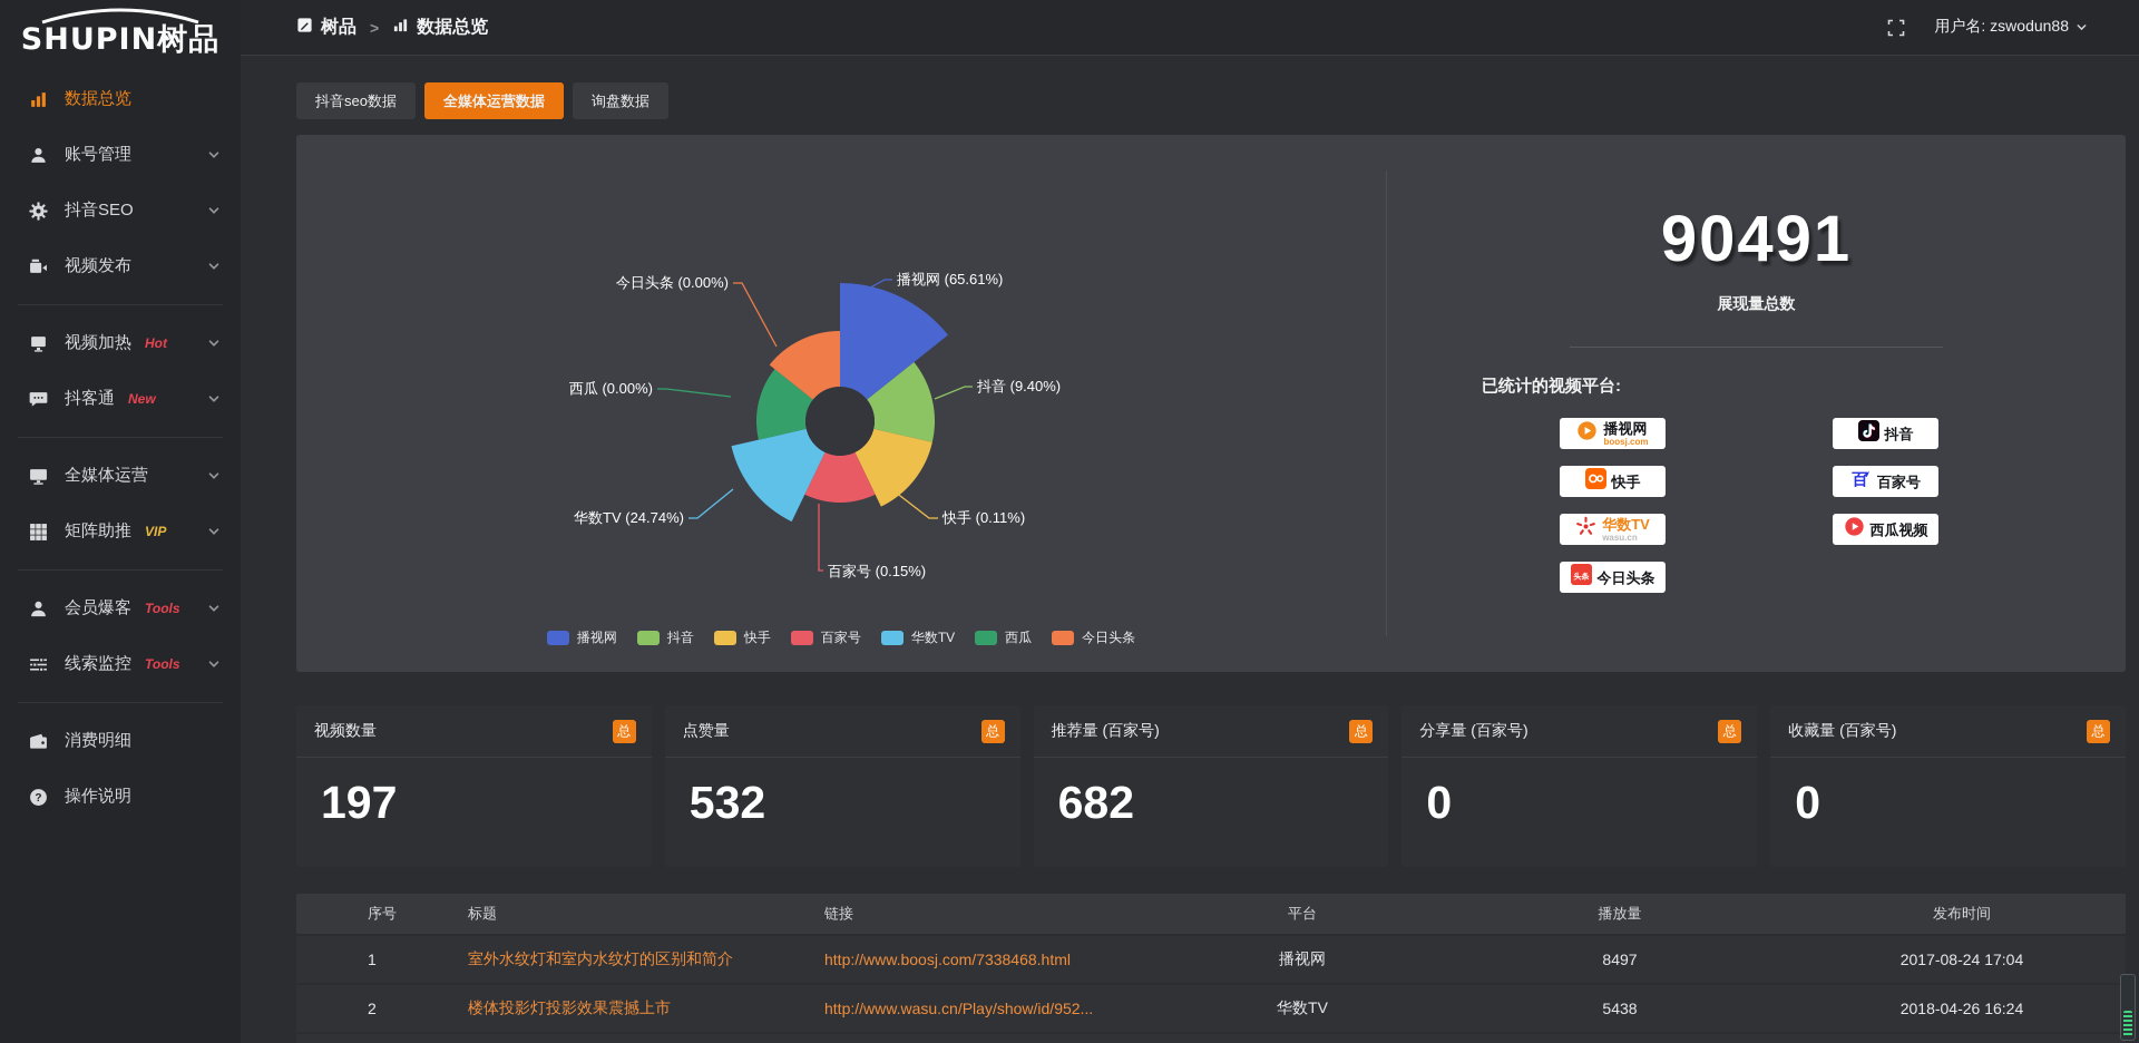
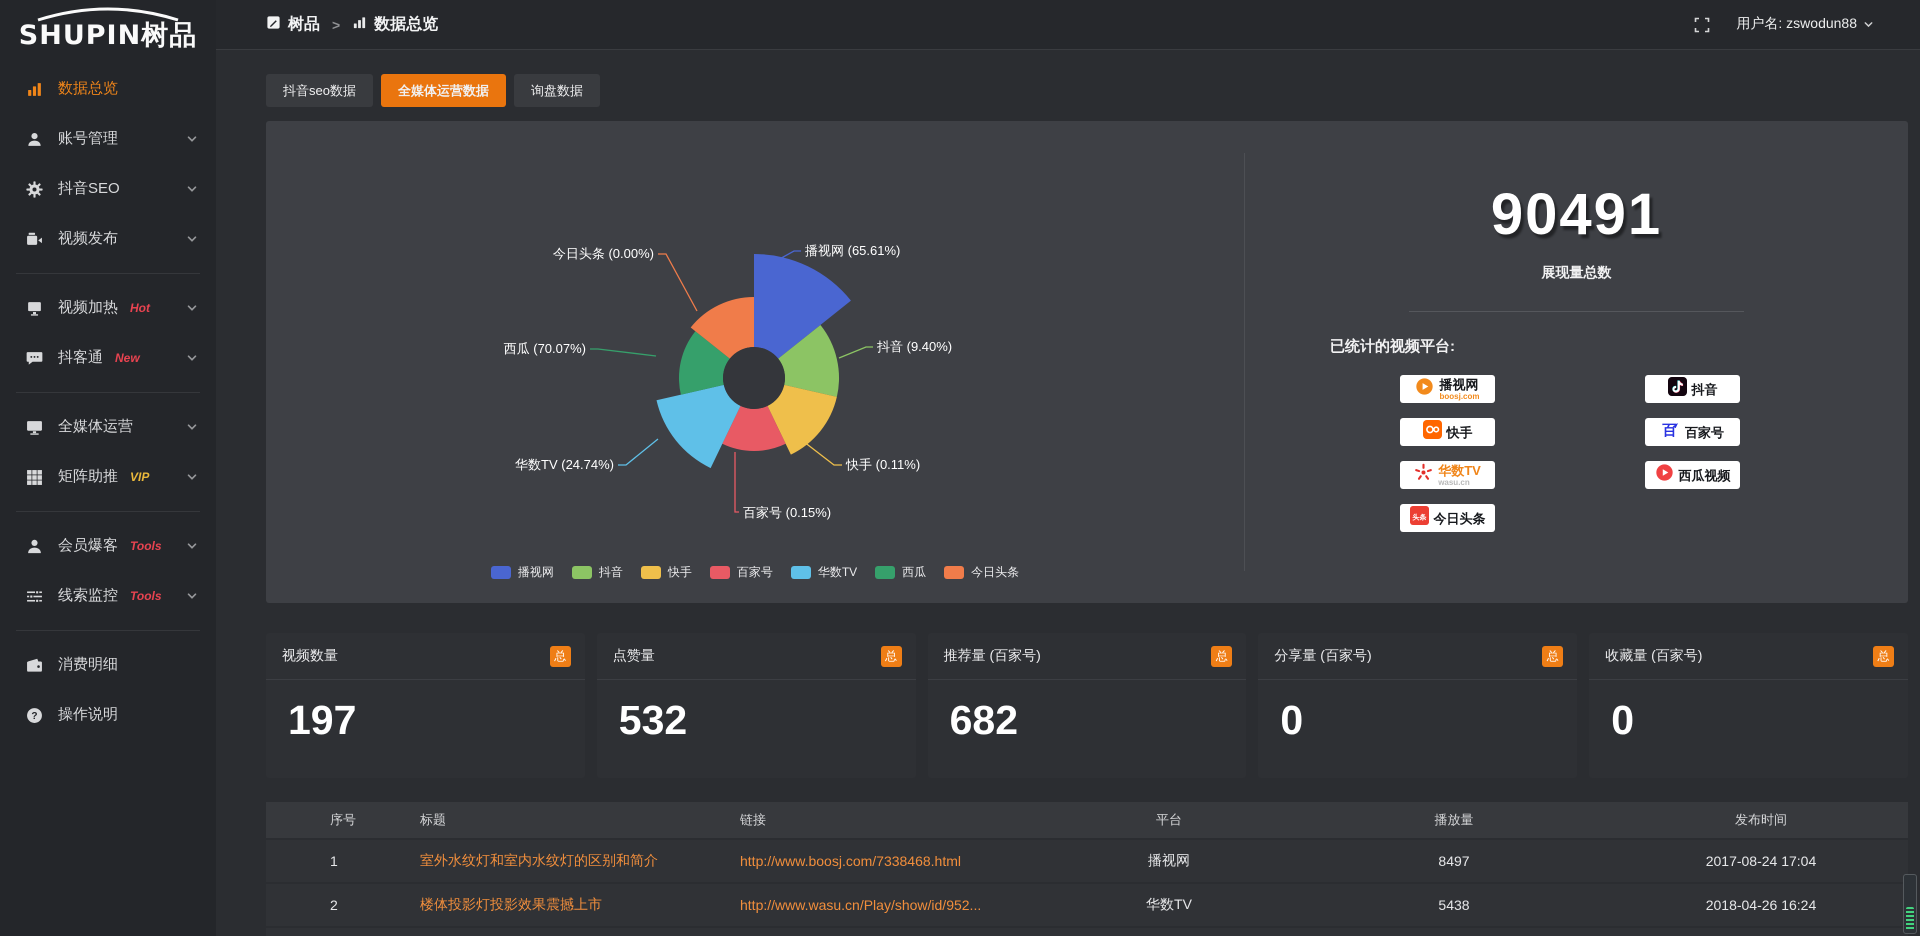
  SHUPIN树品
  数据总览
  账号管理
  抖音SEO
  视频发布
  视频加热
  Hot
  抖客通
  New
  全媒体运营
  矩阵助推
  VIP
  会员爆客
  Tools
  线索监控
  Tools
  消费明细
  ?
  操作说明
  树品
  >
  数据总览
  用户名: zswodun88
  抖音seo数据
  全媒体运营数据
  询盘数据
  播视网 (65.61%)
  抖音 (9.40%)
  快手 (0.11%)
  百家号 (0.15%)
  华数TV (24.74%)
- 西瓜 (0.00%)
+ 西瓜 (70.07%)
  今日头条 (0.00%)
  播视网
  抖音
  快手
  百家号
  华数TV
  西瓜
  今日头条
  90491
  展现量总数
  已统计的视频平台:
  播视网
  boosj.com
  快手
  华数TV
  wasu.cn
  头条
  今日头条
  抖音
  百
  百家号
  西瓜视频
  视频数量
  总
  197
  点赞量
  总
  532
  推荐量 (百家号)
  总
  682
  分享量 (百家号)
  总
  0
  收藏量 (百家号)
  总
  0
  序号
  标题
  链接
  平台
  播放量
  发布时间
  1
  室外水纹灯和室内水纹灯的区别和简介
  http://www.boosj.com/7338468.html
  播视网
  8497
  2017-08-24 17:04
  2
  楼体投影灯投影效果震撼上市
  http://www.wasu.cn/Play/show/id/952...
  华数TV
  5438
  2018-04-26 16:24
